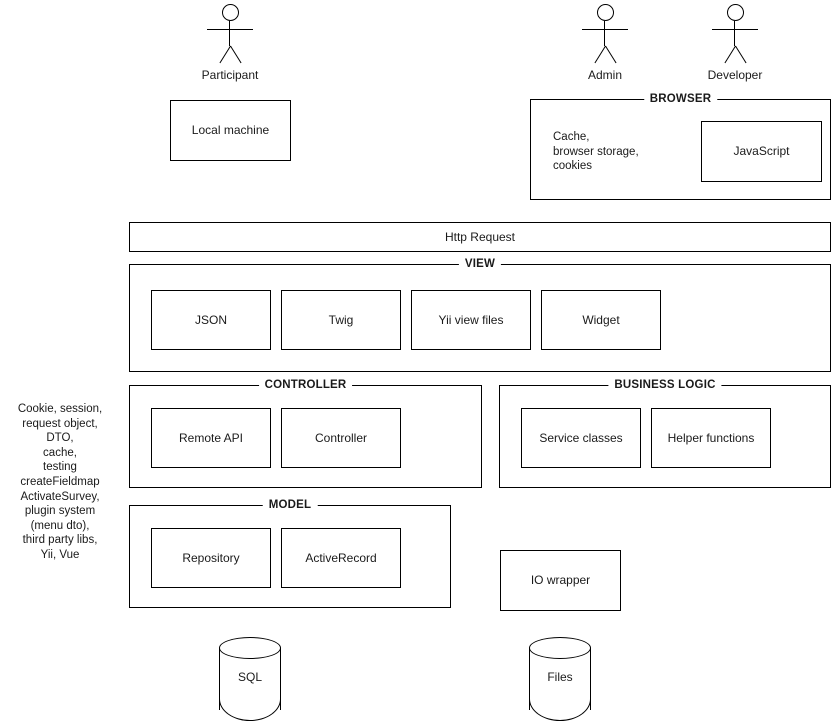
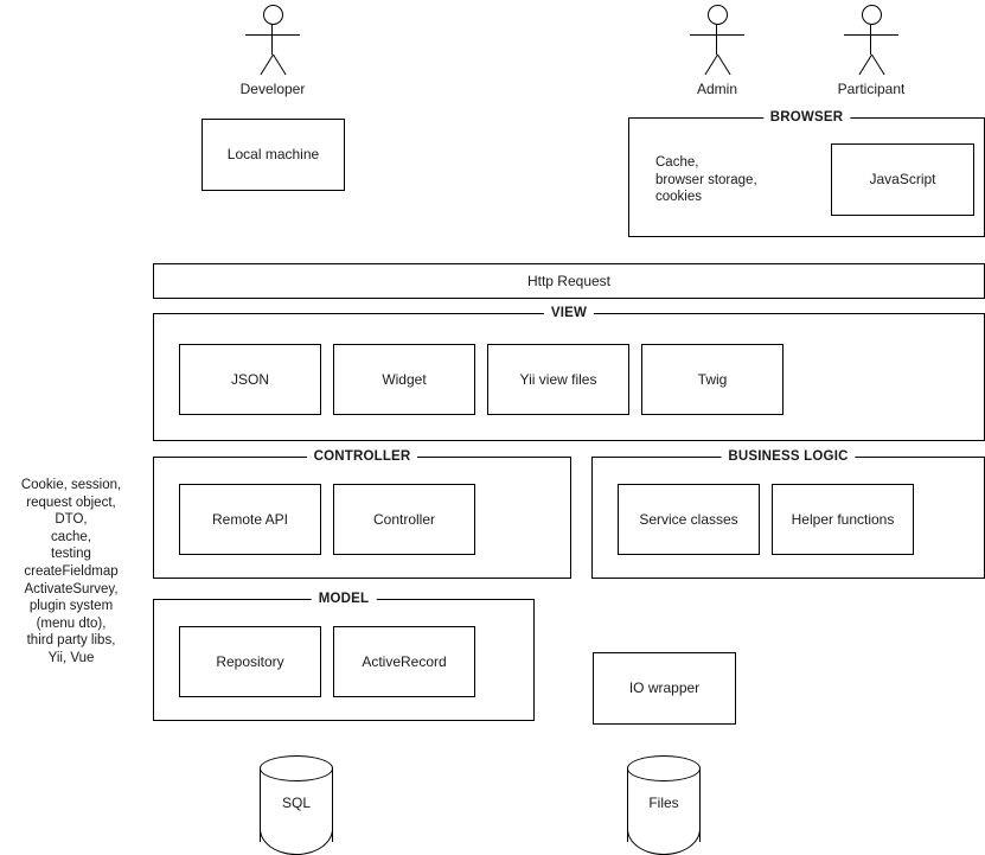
- Participant
+ Developer
  Admin
- Developer
+ Participant
  Local machine
  BROWSER
  Cache,
  browser storage,
  cookies
  JavaScript
  Http Request
  VIEW
  JSON
- Twig
+ Widget
  Yii view files
- Widget
+ Twig
  CONTROLLER
  Remote API
  Controller
  BUSINESS LOGIC
  Service classes
  Helper functions
  MODEL
  Repository
  ActiveRecord
  IO wrapper
  SQL
  Files
  Cookie, session,
  request object,
  DTO,
  cache,
  testing
  createFieldmap
  ActivateSurvey,
  plugin system
  (menu dto),
  third party libs,
  Yii, Vue
